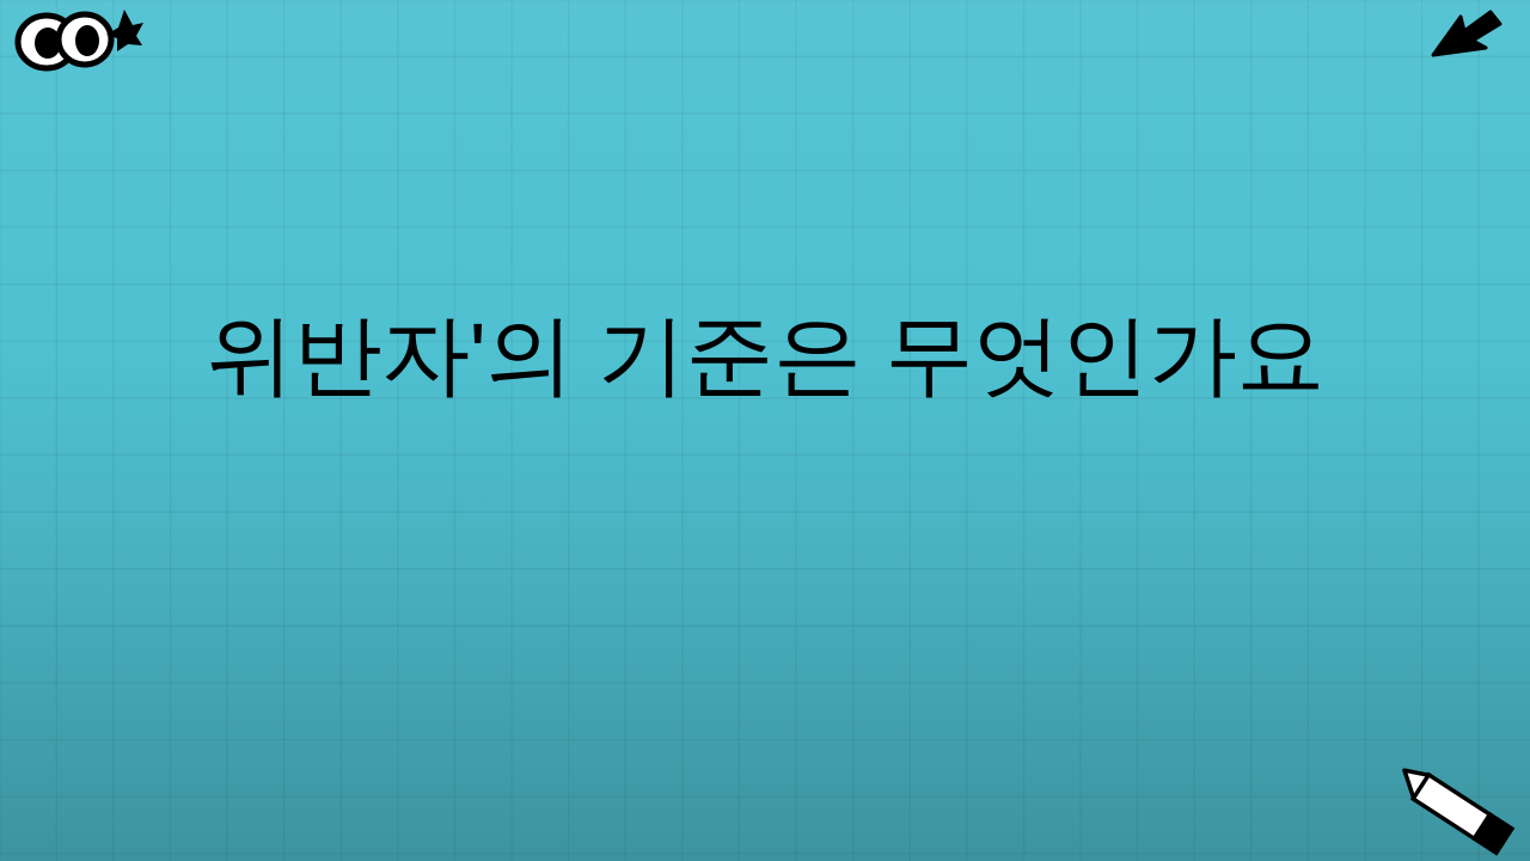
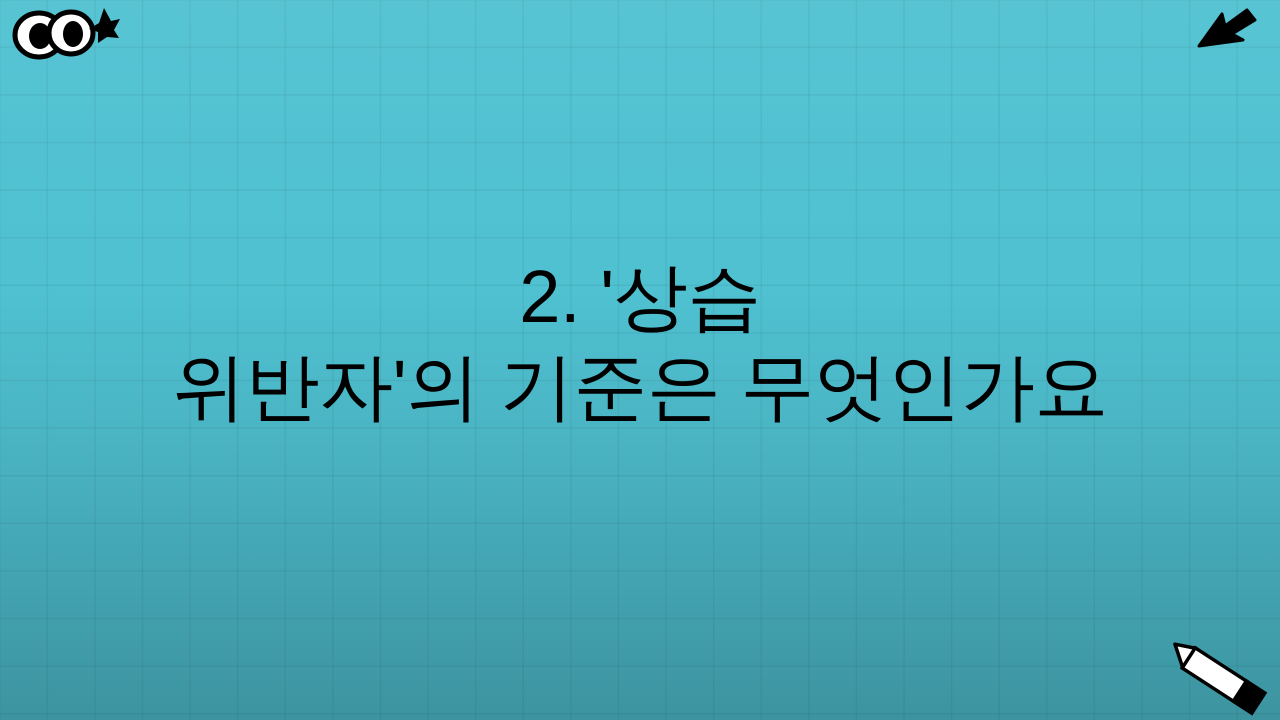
+ 2. '상습
  위반자'의 기준은 무엇인가요
